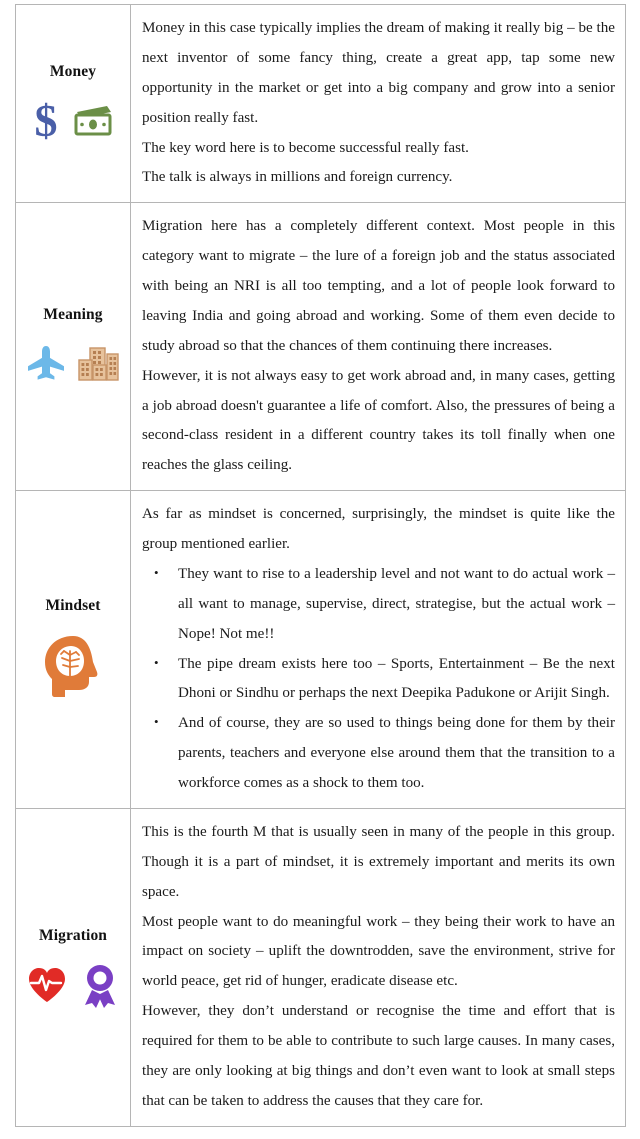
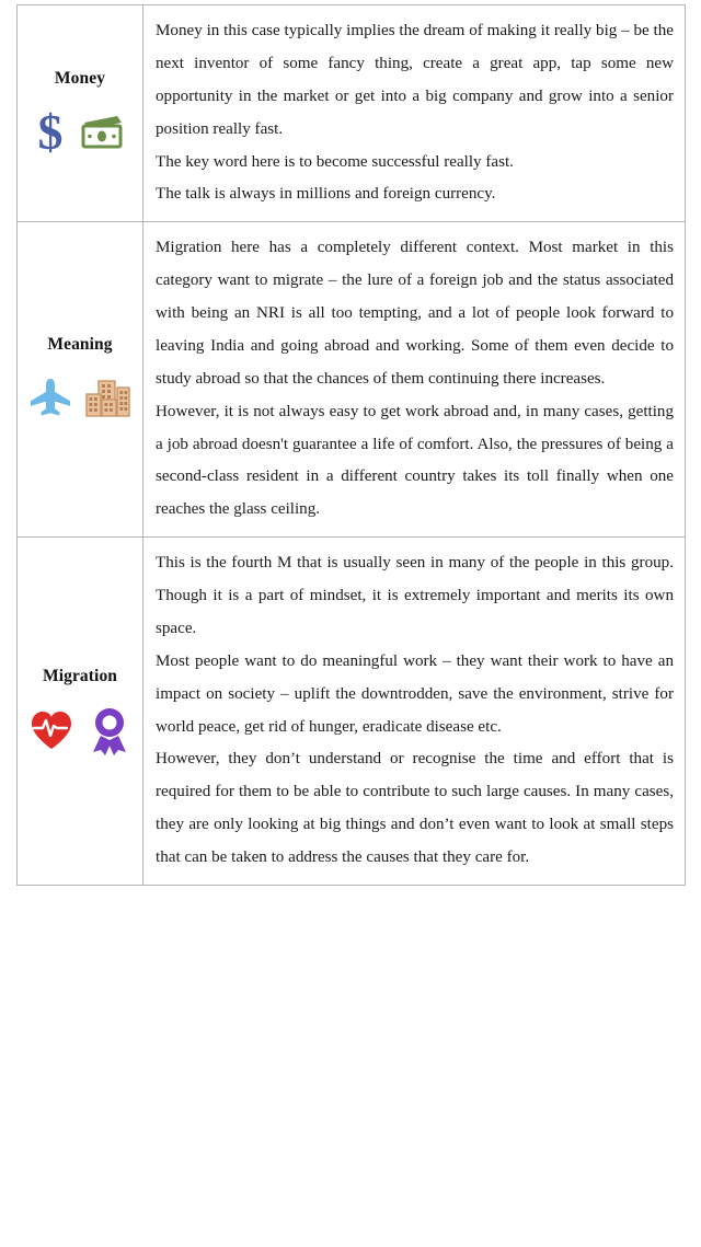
  Money
  $
  Money in this case typically implies the dream of making it really big – be the next inventor of some fancy thing, create a great app, tap some new opportunity in the market or get into a big company and grow into a senior position really fast.
  The key word here is to become successful really fast.
  The talk is always in millions and foreign currency.
  Meaning
- Migration here has a completely different context. Most people in this category want to migrate – the lure of a foreign job and the status associated with being an NRI is all too tempting, and a lot of people look forward to leaving India and going abroad and working. Some of them even decide to study abroad so that the chances of them continuing there increases.
+ Migration here has a completely different context. Most market in this category want to migrate – the lure of a foreign job and the status associated with being an NRI is all too tempting, and a lot of people look forward to leaving India and going abroad and working. Some of them even decide to study abroad so that the chances of them continuing there increases.
  However, it is not always easy to get work abroad and, in many cases, getting a job abroad doesn't guarantee a life of comfort. Also, the pressures of being a second-class resident in a different country takes its toll finally when one reaches the glass ceiling.
- Mindset
- As far as mindset is concerned, surprisingly, the mindset is quite like the group mentioned earlier.
- They want to rise to a leadership level and not want to do actual work – all want to manage, supervise, direct, strategise, but the actual work – Nope! Not me!!
- The pipe dream exists here too – Sports, Entertainment – Be the next Dhoni or Sindhu or perhaps the next Deepika Padukone or Arijit Singh.
- And of course, they are so used to things being done for them by their parents, teachers and everyone else around them that the transition to a workforce comes as a shock to them too.
  Migration
  This is the fourth M that is usually seen in many of the people in this group. Though it is a part of mindset, it is extremely important and merits its own space.
- Most people want to do meaningful work – they being their work to have an impact on society – uplift the downtrodden, save the environment, strive for world peace, get rid of hunger, eradicate disease etc.
+ Most people want to do meaningful work – they want their work to have an impact on society – uplift the downtrodden, save the environment, strive for world peace, get rid of hunger, eradicate disease etc.
  However, they don’t understand or recognise the time and effort that is required for them to be able to contribute to such large causes. In many cases, they are only looking at big things and don’t even want to look at small steps that can be taken to address the causes that they care for.
